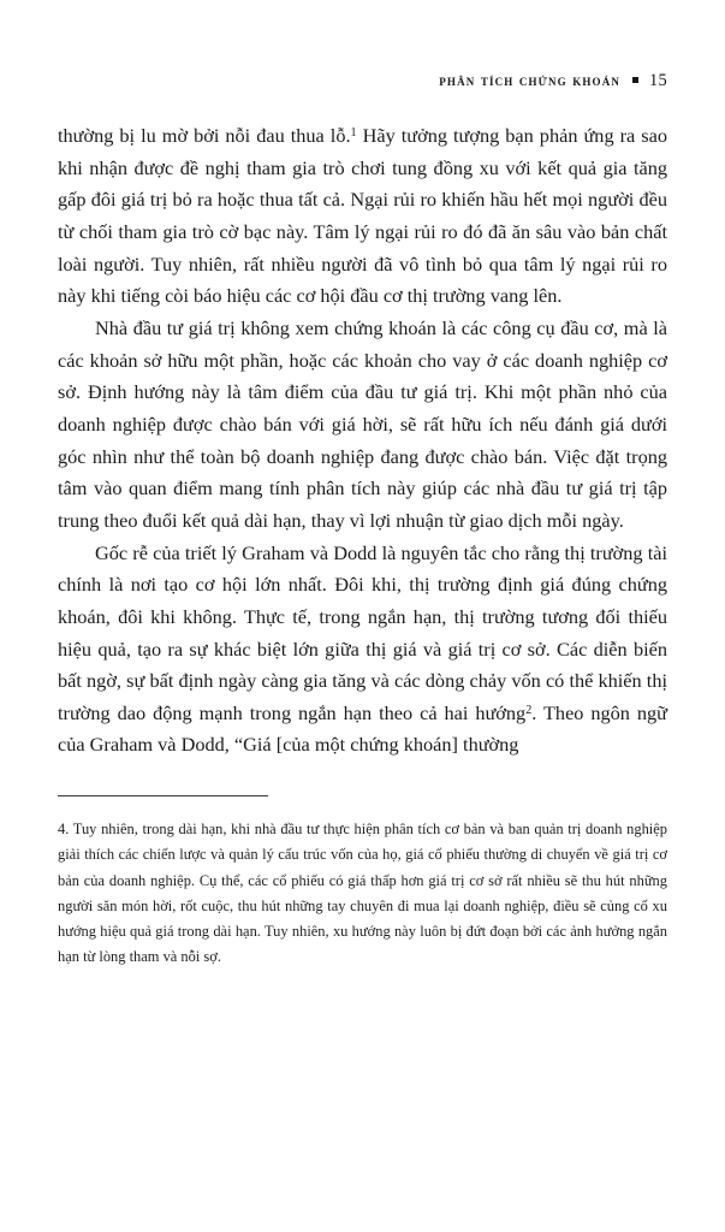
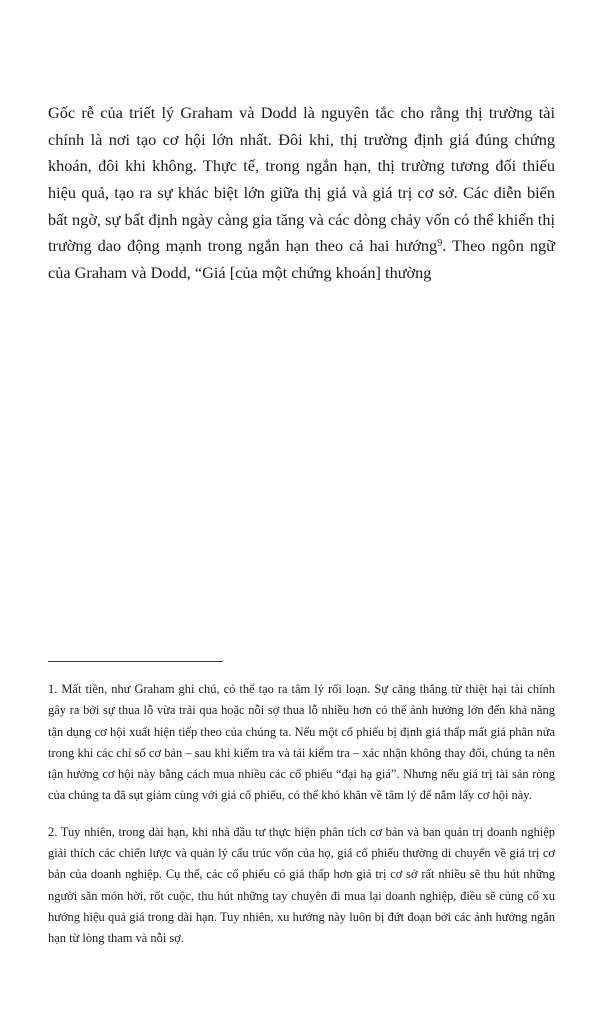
- phân tích chứng khoán 15
- thường bị lu mờ bởi nỗi đau thua lỗ.1 Hãy tưởng tượng bạn phản ứng ra sao khi nhận được đề nghị tham gia trò chơi tung đồng xu với kết quả gia tăng gấp đôi giá trị bỏ ra hoặc thua tất cả. Ngại rủi ro khiến hầu hết mọi người đều từ chối tham gia trò cờ bạc này. Tâm lý ngại rủi ro đó đã ăn sâu vào bản chất loài người. Tuy nhiên, rất nhiều người đã vô tình bỏ qua tâm lý ngại rủi ro này khi tiếng còi báo hiệu các cơ hội đầu cơ thị trường vang lên.
- Nhà đầu tư giá trị không xem chứng khoán là các công cụ đầu cơ, mà là các khoản sở hữu một phần, hoặc các khoản cho vay ở các doanh nghiệp cơ sở. Định hướng này là tâm điểm của đầu tư giá trị. Khi một phần nhỏ của doanh nghiệp được chào bán với giá hời, sẽ rất hữu ích nếu đánh giá dưới góc nhìn như thể toàn bộ doanh nghiệp đang được chào bán. Việc đặt trọng tâm vào quan điểm mang tính phân tích này giúp các nhà đầu tư giá trị tập trung theo đuổi kết quả dài hạn, thay vì lợi nhuận từ giao dịch mỗi ngày.
- Gốc rễ của triết lý Graham và Dodd là nguyên tắc cho rằng thị trường tài chính là nơi tạo cơ hội lớn nhất. Đôi khi, thị trường định giá đúng chứng khoán, đôi khi không. Thực tế, trong ngắn hạn, thị trường tương đối thiếu hiệu quả, tạo ra sự khác biệt lớn giữa thị giá và giá trị cơ sở. Các diễn biến bất ngờ, sự bất định ngày càng gia tăng và các dòng chảy vốn có thể khiến thị trường dao động mạnh trong ngắn hạn theo cả hai hướng2. Theo ngôn ngữ của Graham và Dodd, “Giá [của một chứng khoán] thường
+ Gốc rễ của triết lý Graham và Dodd là nguyên tắc cho rằng thị trường tài chính là nơi tạo cơ hội lớn nhất. Đôi khi, thị trường định giá đúng chứng khoán, đôi khi không. Thực tế, trong ngắn hạn, thị trường tương đối thiếu hiệu quả, tạo ra sự khác biệt lớn giữa thị giá và giá trị cơ sở. Các diễn biến bất ngờ, sự bất định ngày càng gia tăng và các dòng chảy vốn có thể khiến thị trường dao động mạnh trong ngắn hạn theo cả hai hướng9. Theo ngôn ngữ của Graham và Dodd, “Giá [của một chứng khoán] thường
+ 1. Mất tiền, như Graham ghi chú, có thể tạo ra tâm lý rối loạn. Sự căng thẳng từ thiệt hại tài chính gây ra bởi sự thua lỗ vừa trải qua hoặc nỗi sợ thua lỗ nhiều hơn có thể ảnh hưởng lớn đến khả năng tận dụng cơ hội xuất hiện tiếp theo của chúng ta. Nếu một cổ phiếu bị định giá thấp mất giá phân nửa trong khi các chỉ số cơ bản – sau khi kiểm tra và tái kiểm tra – xác nhận không thay đổi, chúng ta nên tận hưởng cơ hội này bằng cách mua nhiều các cổ phiếu “đại hạ giá”. Nhưng nếu giá trị tài sản ròng của chúng ta đã sụt giảm cùng với giá cổ phiếu, có thể khó khăn về tâm lý để nắm lấy cơ hội này.
- 4. Tuy nhiên, trong dài hạn, khi nhà đầu tư thực hiện phân tích cơ bản và ban quản trị doanh nghiệp giải thích các chiến lược và quản lý cấu trúc vốn của họ, giá cổ phiếu thường di chuyển về giá trị cơ bản của doanh nghiệp. Cụ thể, các cổ phiếu có giá thấp hơn giá trị cơ sở rất nhiều sẽ thu hút những người săn món hời, rốt cuộc, thu hút những tay chuyên đi mua lại doanh nghiệp, điều sẽ củng cố xu hướng hiệu quả giá trong dài hạn. Tuy nhiên, xu hướng này luôn bị đứt đoạn bởi các ảnh hưởng ngắn hạn từ lòng tham và nỗi sợ.
+ 2. Tuy nhiên, trong dài hạn, khi nhà đầu tư thực hiện phân tích cơ bản và ban quản trị doanh nghiệp giải thích các chiến lược và quản lý cấu trúc vốn của họ, giá cổ phiếu thường di chuyển về giá trị cơ bản của doanh nghiệp. Cụ thể, các cổ phiếu có giá thấp hơn giá trị cơ sở rất nhiều sẽ thu hút những người săn món hời, rốt cuộc, thu hút những tay chuyên đi mua lại doanh nghiệp, điều sẽ củng cố xu hướng hiệu quả giá trong dài hạn. Tuy nhiên, xu hướng này luôn bị đứt đoạn bởi các ảnh hưởng ngắn hạn từ lòng tham và nỗi sợ.
